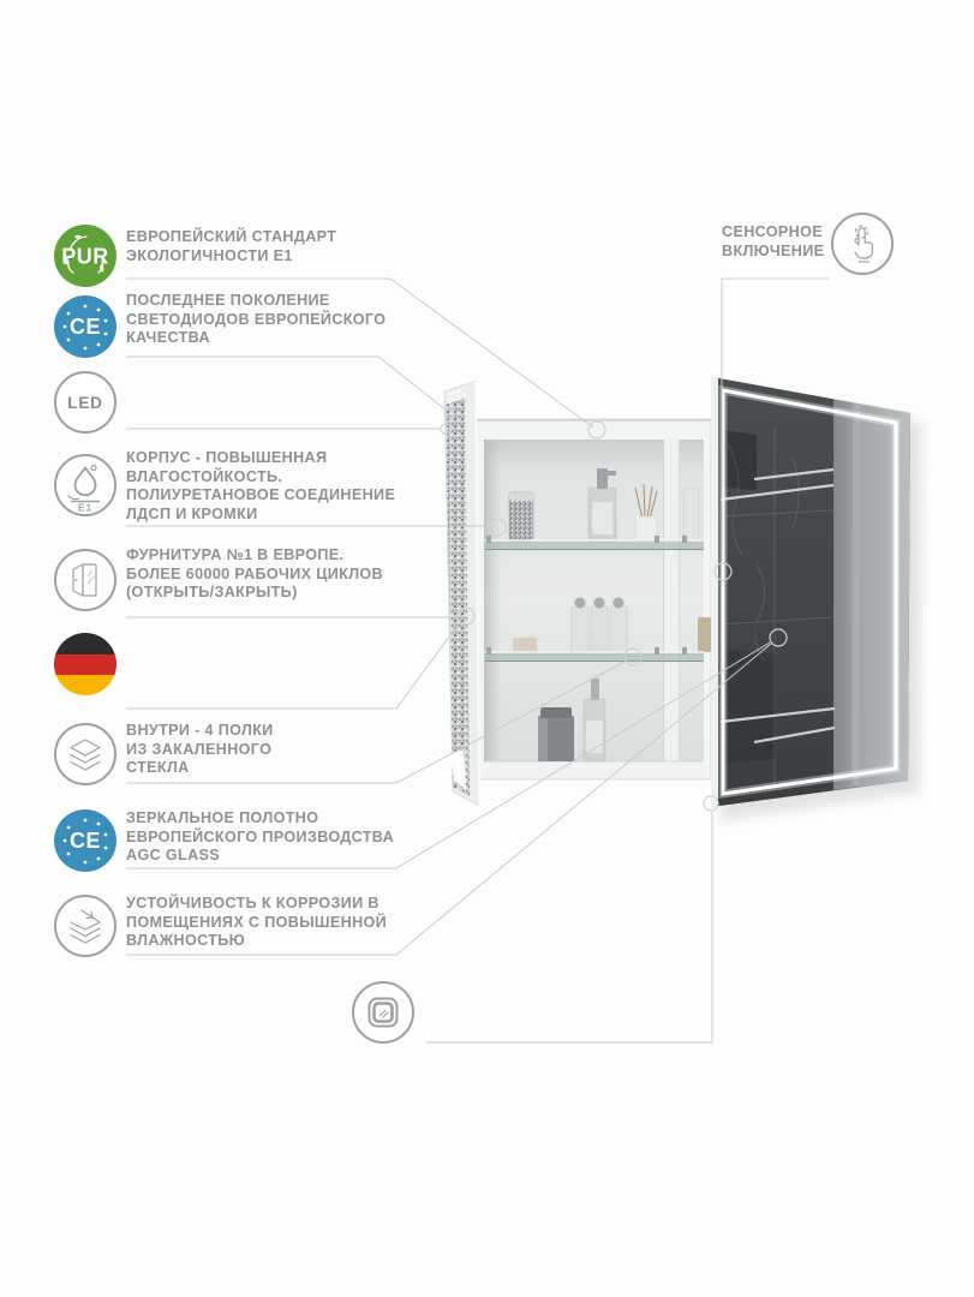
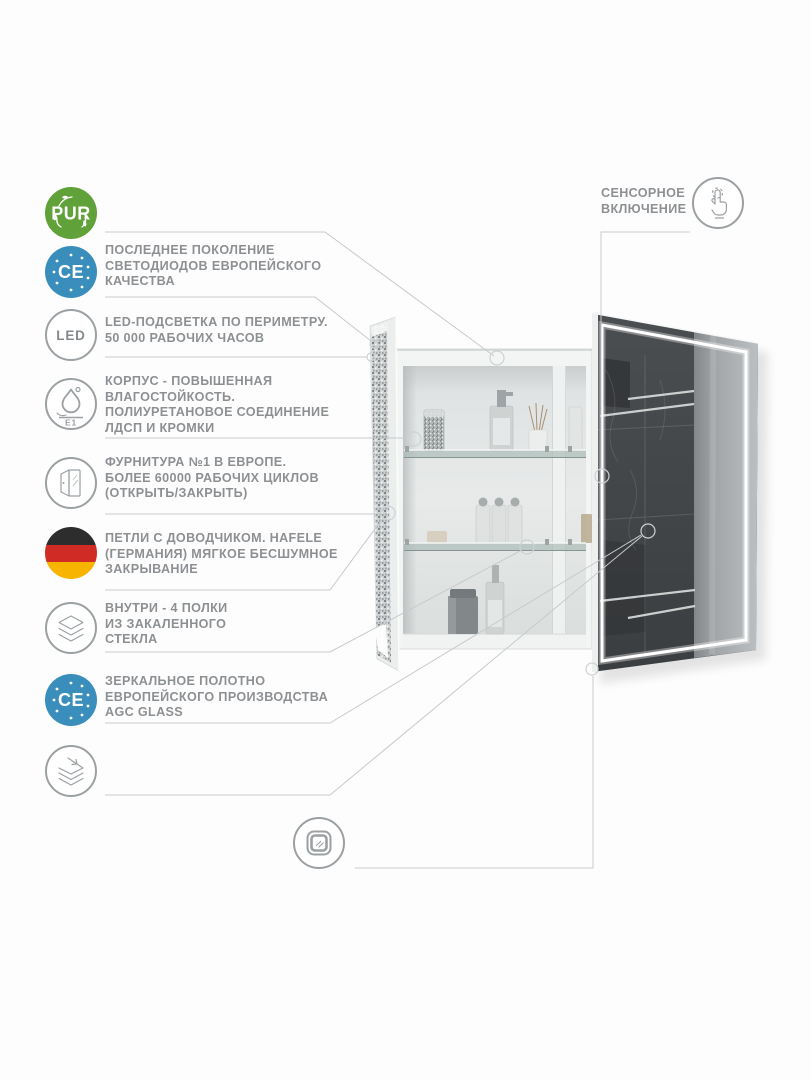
  PUR
- ЕВРОПЕЙСКИЙ СТАНДАРТ
- ЭКОЛОГИЧНОСТИ E1
  CE
  ПОСЛЕДНЕЕ ПОКОЛЕНИЕ
  СВЕТОДИОДОВ ЕВРОПЕЙСКОГО
  КАЧЕСТВА
  LED
+ LED-ПОДСВЕТКА ПО ПЕРИМЕТРУ.
+ 50 000 РАБОЧИХ ЧАСОВ
  E1
  КОРПУС - ПОВЫШЕННАЯ
  ВЛАГОСТОЙКОСТЬ.
  ПОЛИУРЕТАНОВОЕ СОЕДИНЕНИЕ
  ЛДСП И КРОМКИ
  ФУРНИТУРА №1 В ЕВРОПЕ.
  БОЛЕЕ 60000 РАБОЧИХ ЦИКЛОВ
  (ОТКРЫТЬ/ЗАКРЫТЬ)
+ ПЕТЛИ С ДОВОДЧИКОМ. HAFELE
+ (ГЕРМАНИЯ) МЯГКОЕ БЕСШУМНОЕ
+ ЗАКРЫВАНИЕ
  ВНУТРИ - 4 ПОЛКИ
  ИЗ ЗАКАЛЕННОГО
  СТЕКЛА
  CE
  ЗЕРКАЛЬНОЕ ПОЛОТНО
  ЕВРОПЕЙСКОГО ПРОИЗВОДСТВА
  AGC GLASS
- УСТОЙЧИВОСТЬ К КОРРОЗИИ В
- ПОМЕЩЕНИЯХ С ПОВЫШЕННОЙ
- ВЛАЖНОСТЬЮ
  СЕНСОРНОЕ
  ВКЛЮЧЕНИЕ
